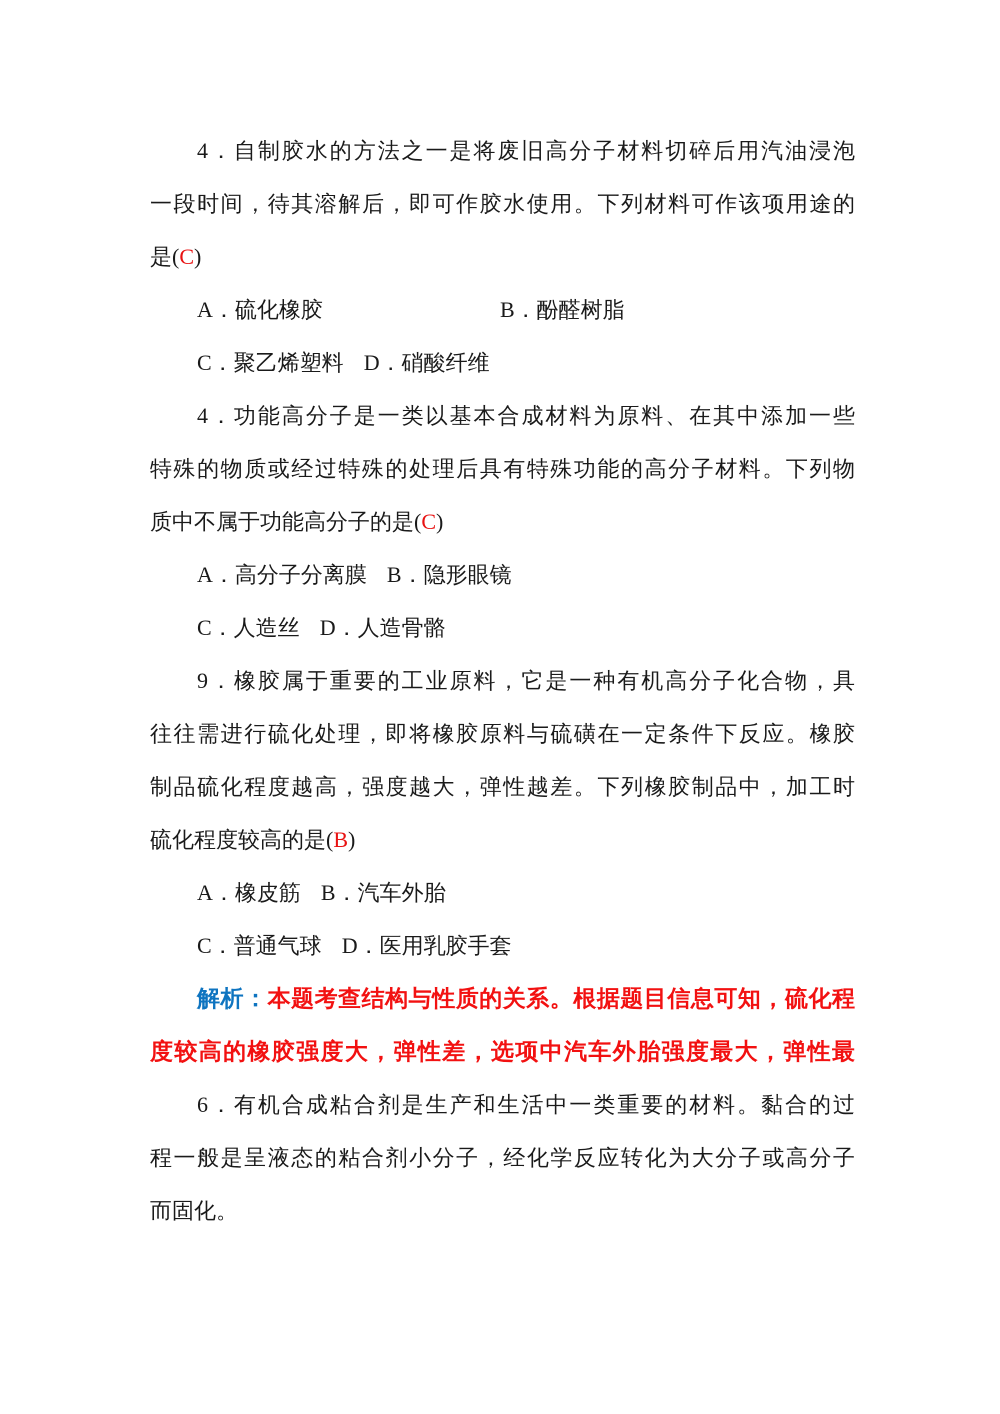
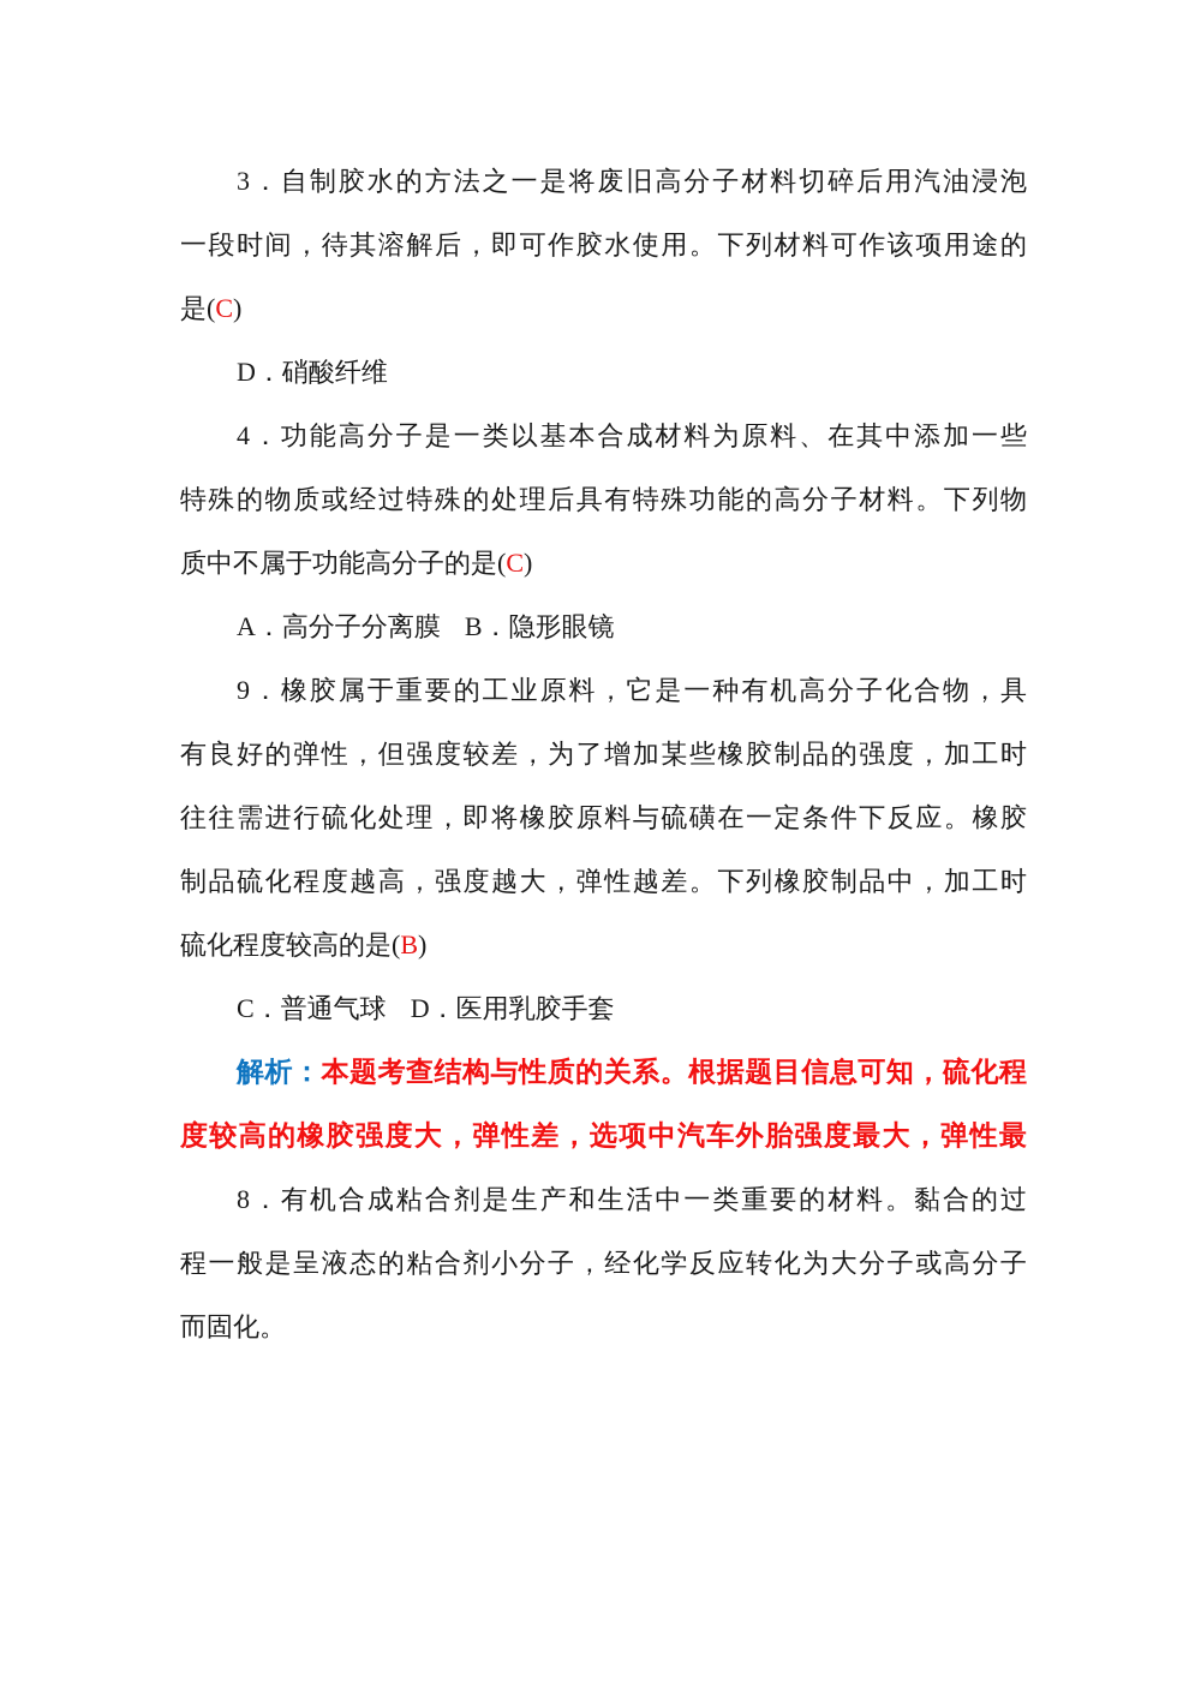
- 4．自制胶水的方法之一是将废旧高分子材料切碎后用汽油浸泡
+ 3．自制胶水的方法之一是将废旧高分子材料切碎后用汽油浸泡
  一段时间，待其溶解后，即可作胶水使用。下列材料可作该项用途的
  是(C)
- A．硫化橡胶
- B．酚醛树脂
- C．聚乙烯塑料
  D．硝酸纤维
  4．功能高分子是一类以基本合成材料为原料、在其中添加一些
  特殊的物质或经过特殊的处理后具有特殊功能的高分子材料。下列物
  质中不属于功能高分子的是(C)
  A．高分子分离膜
  B．隐形眼镜
- C．人造丝
- D．人造骨骼
  9．橡胶属于重要的工业原料，它是一种有机高分子化合物，具
+ 有良好的弹性，但强度较差，为了增加某些橡胶制品的强度，加工时
  往往需进行硫化处理，即将橡胶原料与硫磺在一定条件下反应。橡胶
  制品硫化程度越高，强度越大，弹性越差。下列橡胶制品中，加工时
  硫化程度较高的是(B)
- A．橡皮筋
- B．汽车外胎
  C．普通气球
  D．医用乳胶手套
  解析：本题考查结构与性质的关系。根据题目信息可知，硫化程
  度较高的橡胶强度大，弹性差，选项中汽车外胎强度最大，弹性最
- 6．有机合成粘合剂是生产和生活中一类重要的材料。黏合的过
+ 8．有机合成粘合剂是生产和生活中一类重要的材料。黏合的过
  程一般是呈液态的粘合剂小分子，经化学反应转化为大分子或高分子
  而固化。
